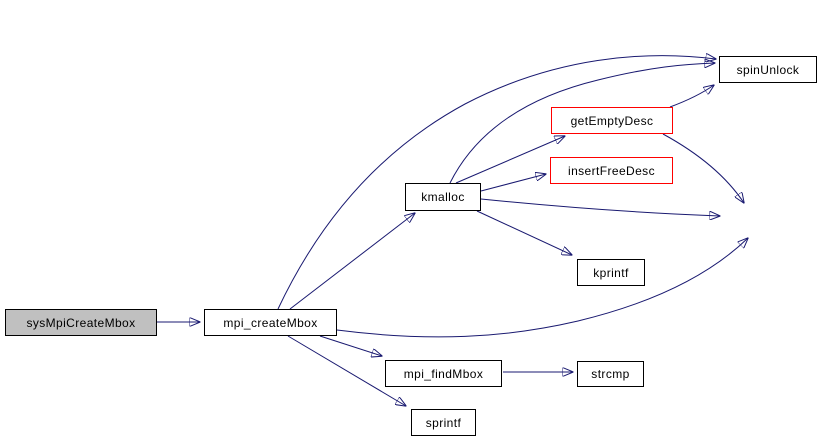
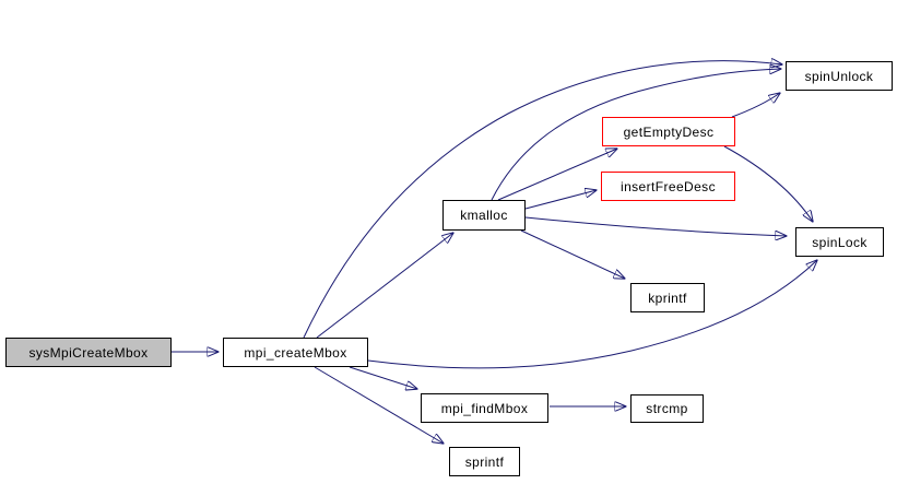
  sysMpiCreateMbox
  mpi_createMbox
  kmalloc
  getEmptyDesc
  insertFreeDesc
  spinUnlock
+ spinLock
  kprintf
  mpi_findMbox
  strcmp
  sprintf
